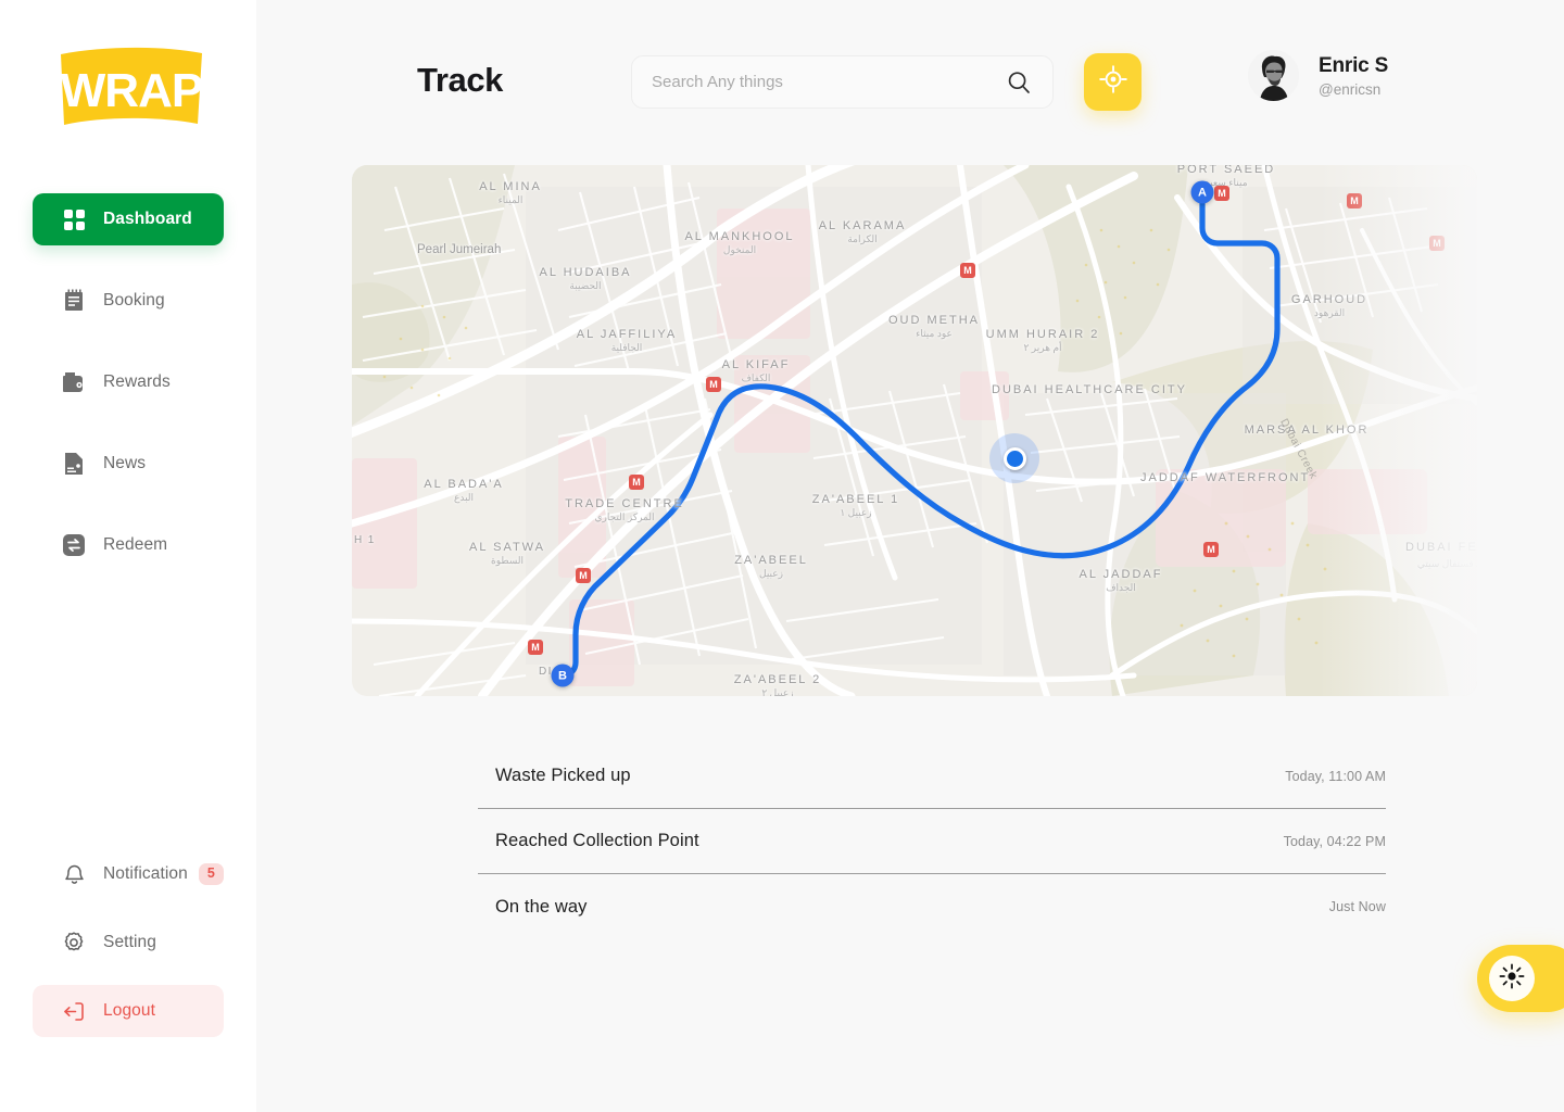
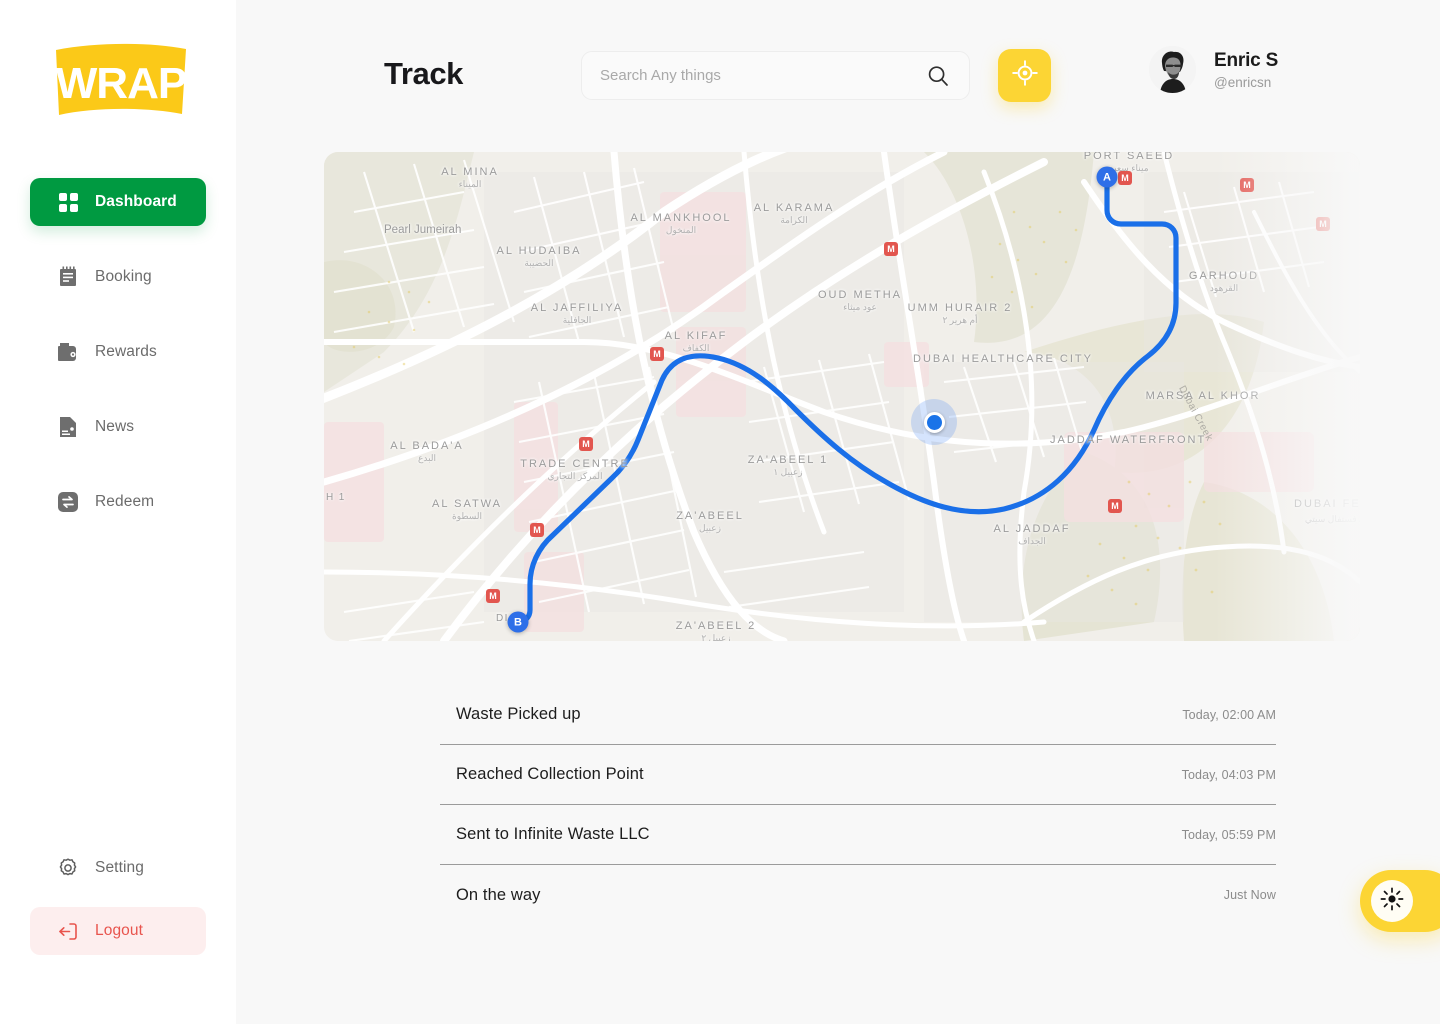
  WRAP
  Dashboard
  Booking
  Rewards
  News
  Redeem
- Notification
- 5
  Setting
  Logout
  Track
  Search Any things
  Enric S
  @enricsn
  Waste Picked up
- Today, 11:00 AM
+ Today, 02:00 AM
  Reached Collection Point
- Today, 04:22 PM
+ Today, 04:03 PM
+ Sent to Infinite Waste LLC
+ Today, 05:59 PM
  On the way
  Just Now
